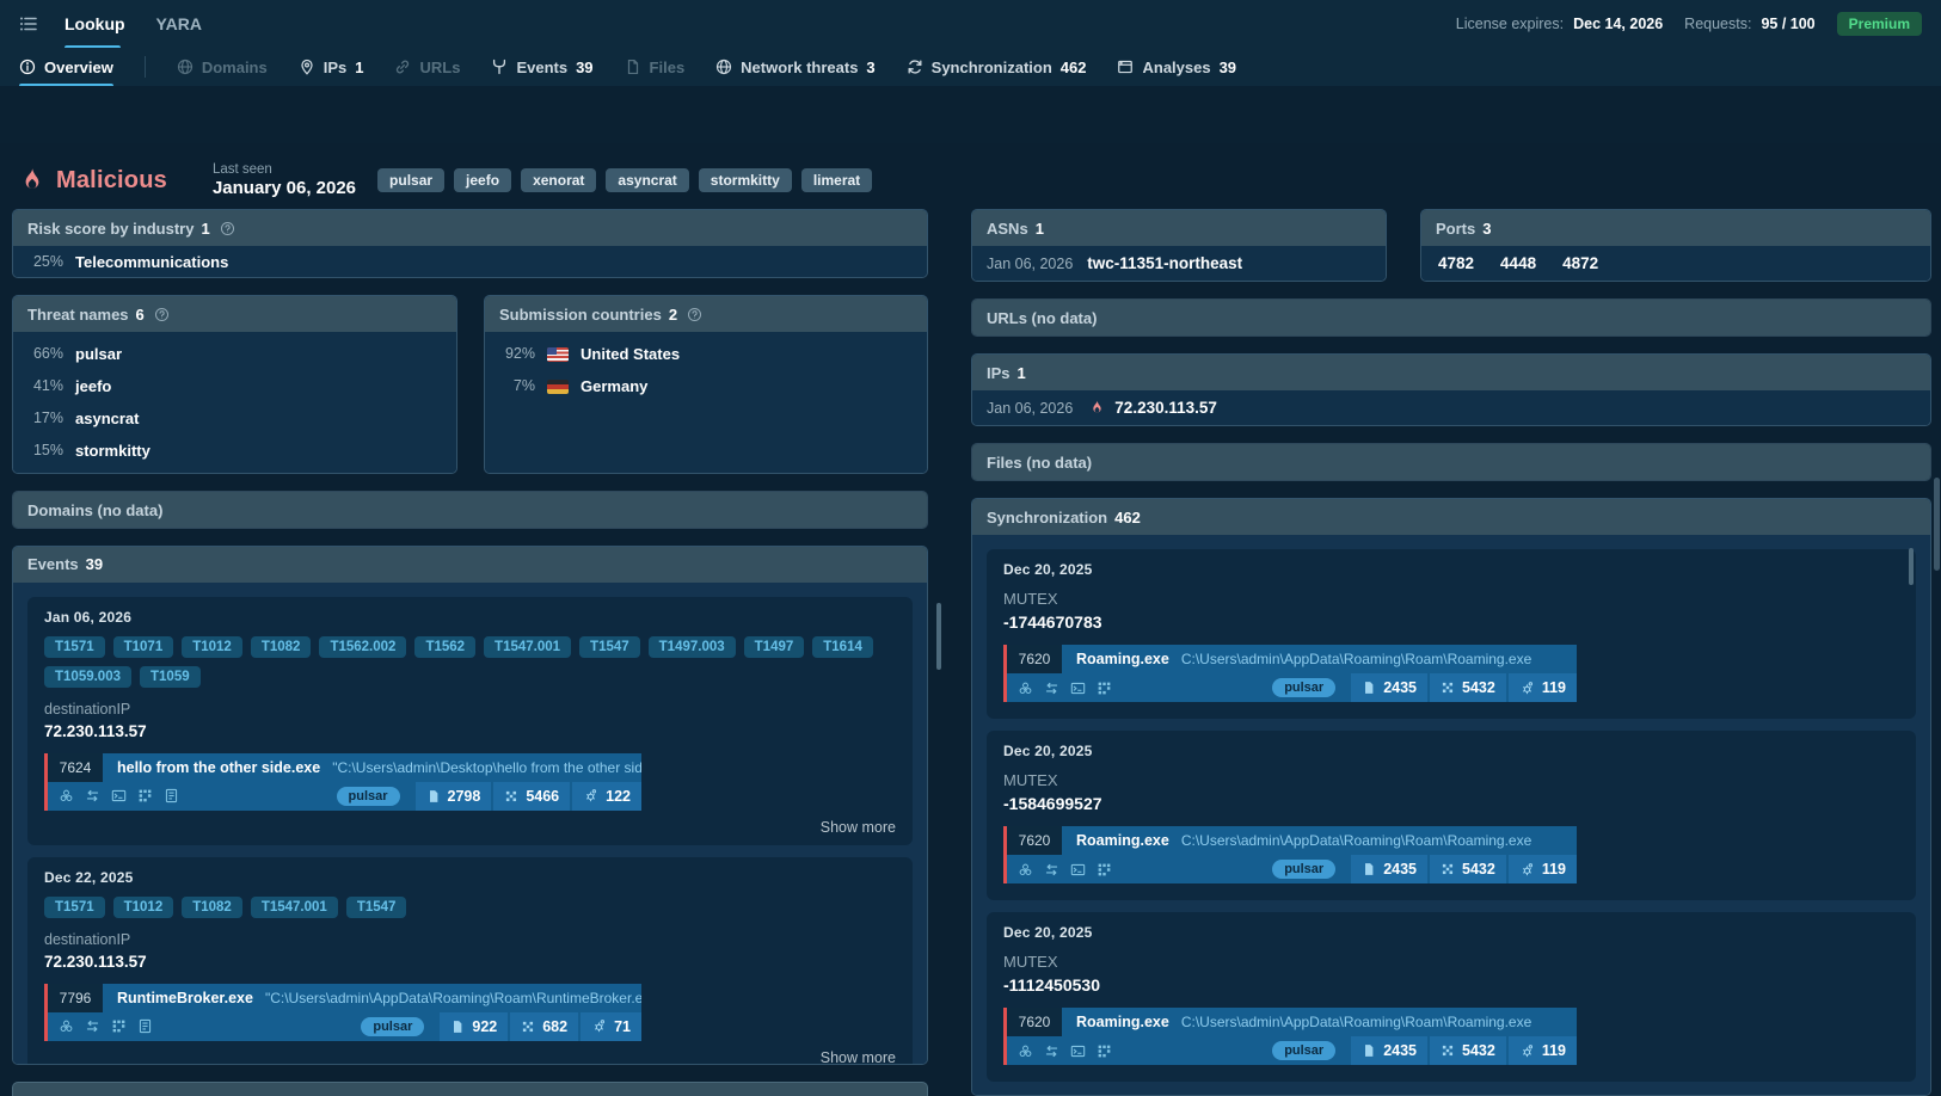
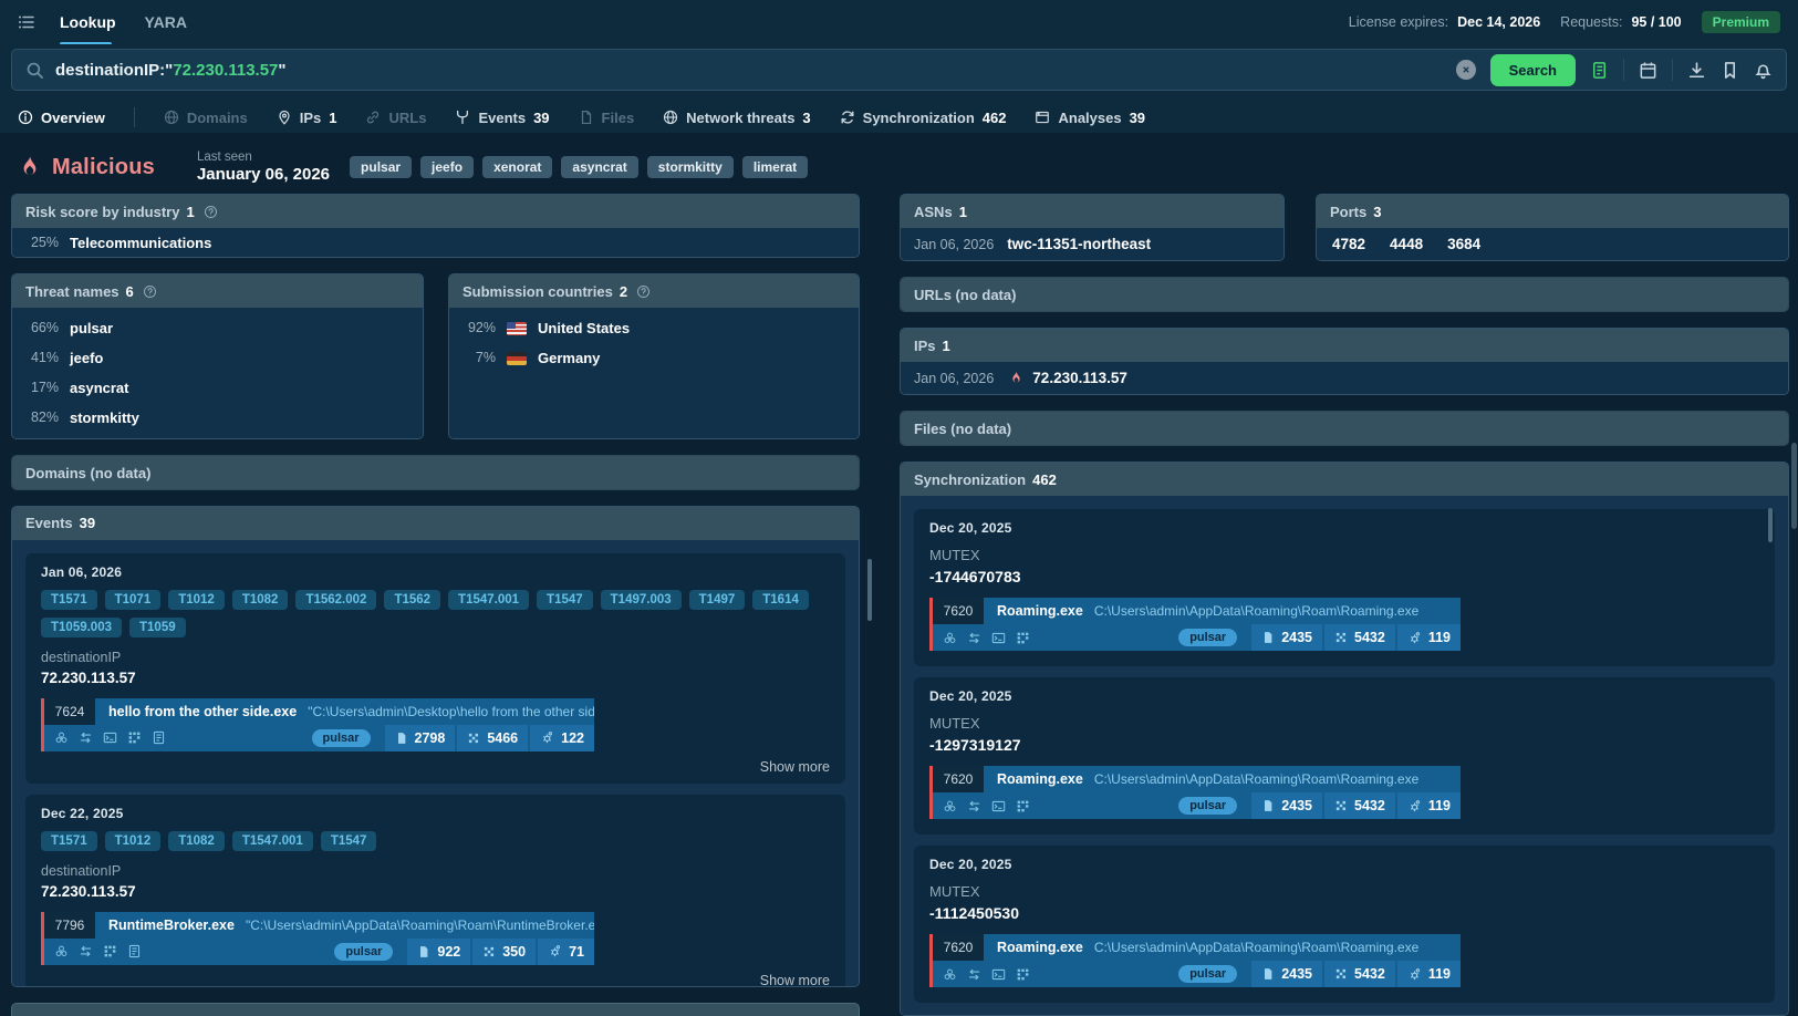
  Lookup
  YARA
  License expires:
  Dec 14, 2026
  Requests:
  95 / 100
  Premium
+ destinationIP:"72.230.113.57"
+ Search
  Overview
  Domains
  IPs
  1
  URLs
  Events
  39
  Files
  Network threats
  3
  Synchronization
  462
  Analyses
  39
  Malicious
  Last seen
  January 06, 2026
  pulsar
  jeefo
  xenorat
  asyncrat
  stormkitty
  limerat
  Risk score by industry
  1
  25%
  Telecommunications
  Threat names
  6
  66%
  pulsar
  41%
  jeefo
  17%
  asyncrat
- 15%
+ 82%
  stormkitty
  Submission countries
  2
  92%
  United States
  7%
  Germany
  Domains (no data)
  Events
  39
  Jan 06, 2026
  T1571
  T1071
  T1012
  T1082
  T1562.002
  T1562
  T1547.001
  T1547
  T1497.003
  T1497
  T1614
  T1059.003
  T1059
  destinationIP
  72.230.113.57
  7624
  hello from the other side.exe
  "C:\Users\admin\Desktop\hello from the other sid
  pulsar
  2798
  5466
  122
  Show more
  Dec 22, 2025
  T1571
  T1012
  T1082
  T1547.001
  T1547
  destinationIP
  72.230.113.57
  7796
  RuntimeBroker.exe
  "C:\Users\admin\AppData\Roaming\Roam\RuntimeBroker.e
  pulsar
  922
- 682
+ 350
  71
  Show more
  ASNs
  1
  Jan 06, 2026
  twc-11351-northeast
  Ports
  3
  4782
  4448
- 4872
+ 3684
  URLs (no data)
  IPs
  1
  Jan 06, 2026
  72.230.113.57
  Files (no data)
  Synchronization
  462
  Dec 20, 2025
  MUTEX
  -1744670783
  7620
  Roaming.exe
  C:\Users\admin\AppData\Roaming\Roam\Roaming.exe
  pulsar
  2435
  5432
  119
  Dec 20, 2025
  MUTEX
- -1584699527
+ -1297319127
  7620
  Roaming.exe
  C:\Users\admin\AppData\Roaming\Roam\Roaming.exe
  pulsar
  2435
  5432
  119
  Dec 20, 2025
  MUTEX
  -1112450530
  7620
  Roaming.exe
  C:\Users\admin\AppData\Roaming\Roam\Roaming.exe
  pulsar
  2435
  5432
  119
